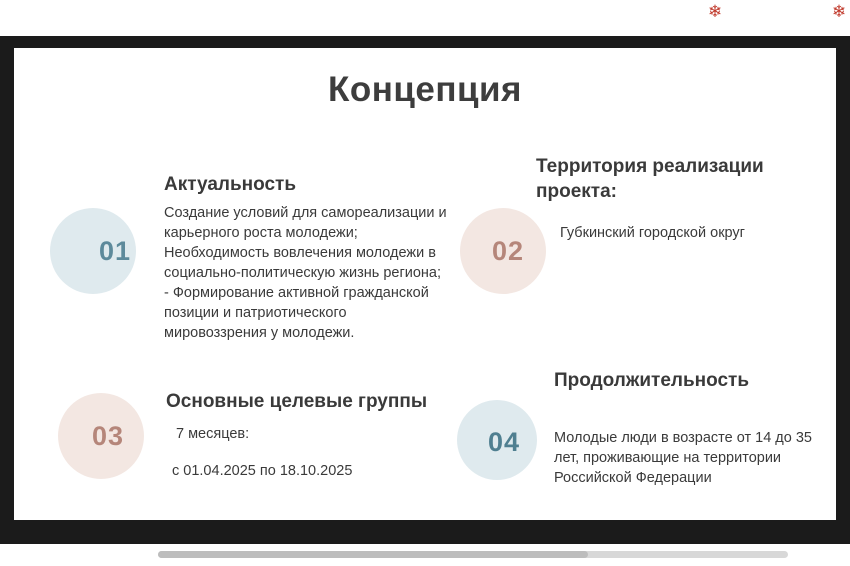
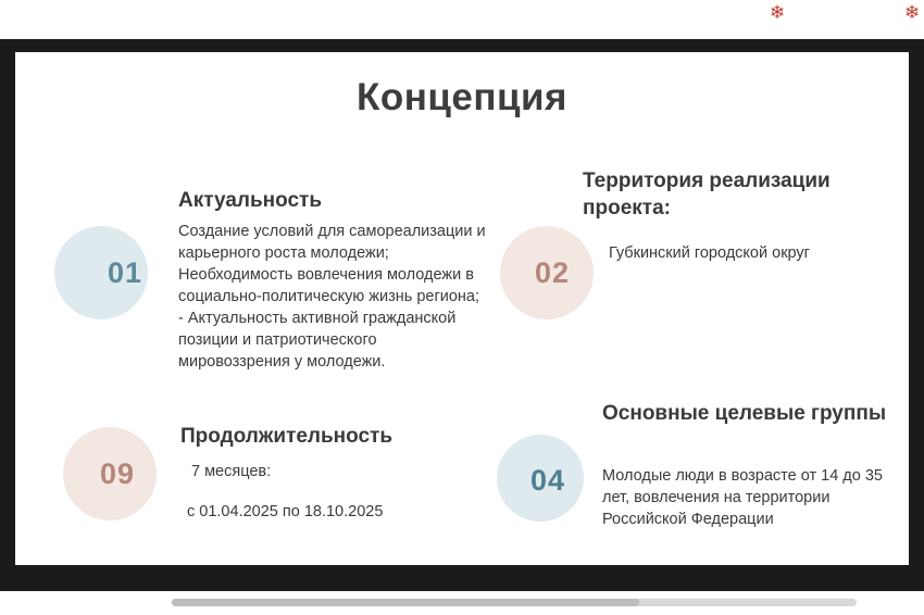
  ❄
  ❄
  Концепция
  01
  Актуальность
- Создание условий для самореализации и карьерного роста молодежи; Необходимость вовлечения молодежи в социально-политическую жизнь региона; - Формирование активной гражданской позиции и патриотического мировоззрения у молодежи.
+ Создание условий для самореализации и карьерного роста молодежи; Необходимость вовлечения молодежи в социально-политическую жизнь региона; - Актуальность активной гражданской позиции и патриотического мировоззрения у молодежи.
  02
  Территория реализации проекта:
  Губкинский городской округ
- 03
+ 09
- Основные целевые группы
+ Продолжительность
  7 месяцев:
  с 01.04.2025 по 18.10.2025
  04
- Продолжительность
+ Основные целевые группы
- Молодые люди в возрасте от 14 до 35 лет, проживающие на территории Российской Федерации
+ Молодые люди в возрасте от 14 до 35 лет, вовлечения на территории Российской Федерации
